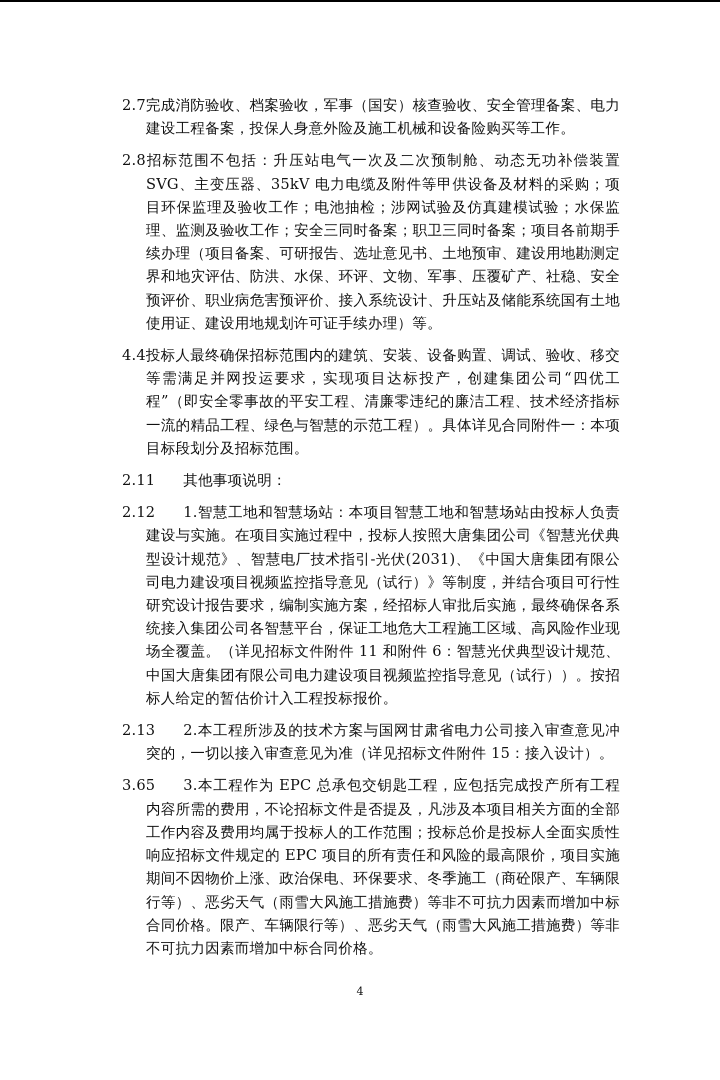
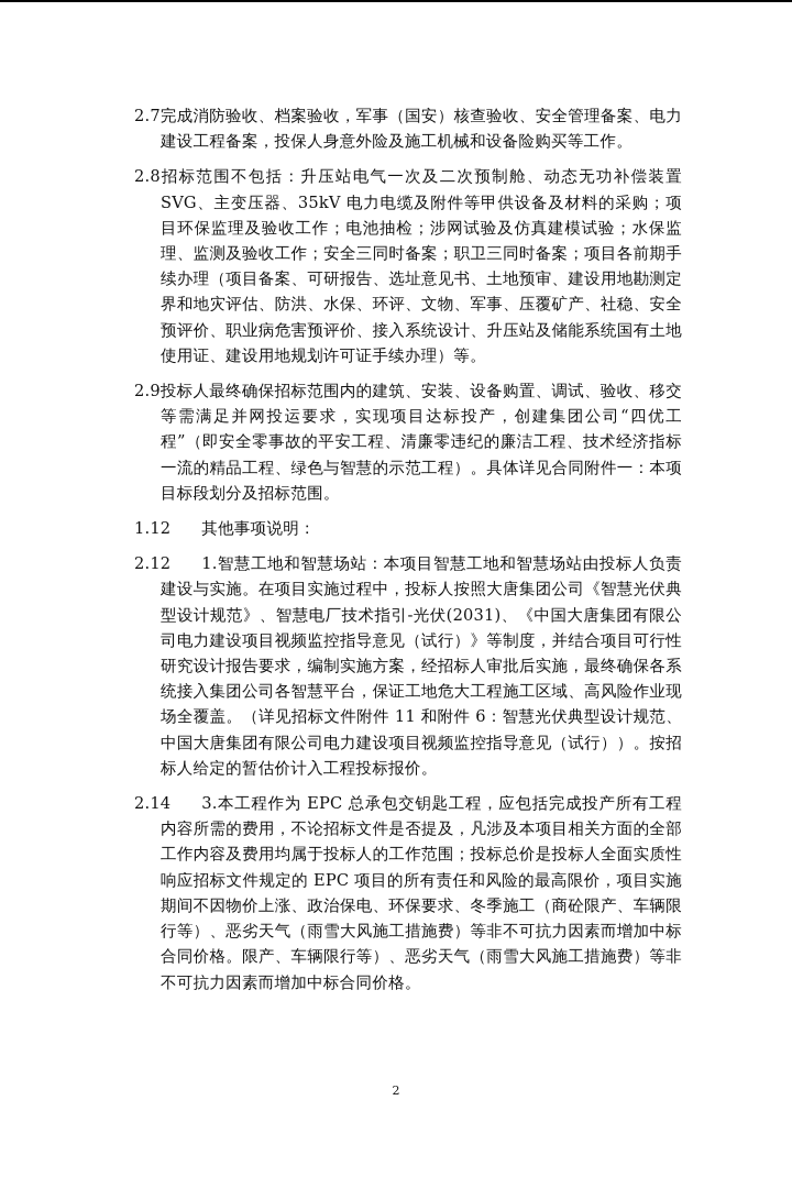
  2.7完成消防验收、档案验收，军事（国安）核查验收、安全管理备案、电力建设工程备案，投保人身意外险及施工机械和设备险购买等工作。
  2.8招标范围不包括：升压站电气一次及二次预制舱、动态无功补偿装置SVG、主变压器、35kV 电力电缆及附件等甲供设备及材料的采购；项目环保监理及验收工作；电池抽检；涉网试验及仿真建模试验；水保监理、监测及验收工作；安全三同时备案；职卫三同时备案；项目各前期手续办理（项目备案、可研报告、选址意见书、土地预审、建设用地勘测定界和地灾评估、防洪、水保、环评、文物、军事、压覆矿产、社稳、安全预评价、职业病危害预评价、接入系统设计、升压站及储能系统国有土地使用证、建设用地规划许可证手续办理）等。
- 4.4投标人最终确保招标范围内的建筑、安装、设备购置、调试、验收、移交等需满足并网投运要求，实现项目达标投产，创建集团公司“四优工程”（即安全零事故的平安工程、清廉零违纪的廉洁工程、技术经济指标一流的精品工程、绿色与智慧的示范工程）。具体详见合同附件一：本项目标段划分及招标范围。
+ 2.9投标人最终确保招标范围内的建筑、安装、设备购置、调试、验收、移交等需满足并网投运要求，实现项目达标投产，创建集团公司“四优工程”（即安全零事故的平安工程、清廉零违纪的廉洁工程、技术经济指标一流的精品工程、绿色与智慧的示范工程）。具体详见合同附件一：本项目标段划分及招标范围。
- 2.11 其他事项说明：
+ 1.12 其他事项说明：
  2.12 1.智慧工地和智慧场站：本项目智慧工地和智慧场站由投标人负责建设与实施。在项目实施过程中，投标人按照大唐集团公司《智慧光伏典型设计规范》、智慧电厂技术指引-光伏(2031)、《中国大唐集团有限公司电力建设项目视频监控指导意见（试行）》等制度，并结合项目可行性研究设计报告要求，编制实施方案，经招标人审批后实施，最终确保各系统接入集团公司各智慧平台，保证工地危大工程施工区域、高风险作业现场全覆盖。（详见招标文件附件 11 和附件 6：智慧光伏典型设计规范、中国大唐集团有限公司电力建设项目视频监控指导意见（试行））。按招标人给定的暂估价计入工程投标报价。
- 2.13 2.本工程所涉及的技术方案与国网甘肃省电力公司接入审查意见冲突的，一切以接入审查意见为准（详见招标文件附件 15：接入设计）。
- 3.65 3.本工程作为 EPC 总承包交钥匙工程，应包括完成投产所有工程内容所需的费用，不论招标文件是否提及，凡涉及本项目相关方面的全部工作内容及费用均属于投标人的工作范围；投标总价是投标人全面实质性响应招标文件规定的 EPC 项目的所有责任和风险的最高限价，项目实施期间不因物价上涨、政治保电、环保要求、冬季施工（商砼限产、车辆限行等）、恶劣天气（雨雪大风施工措施费）等非不可抗力因素而增加中标合同价格。限产、车辆限行等）、恶劣天气（雨雪大风施工措施费）等非不可抗力因素而增加中标合同价格。
+ 2.14 3.本工程作为 EPC 总承包交钥匙工程，应包括完成投产所有工程内容所需的费用，不论招标文件是否提及，凡涉及本项目相关方面的全部工作内容及费用均属于投标人的工作范围；投标总价是投标人全面实质性响应招标文件规定的 EPC 项目的所有责任和风险的最高限价，项目实施期间不因物价上涨、政治保电、环保要求、冬季施工（商砼限产、车辆限行等）、恶劣天气（雨雪大风施工措施费）等非不可抗力因素而增加中标合同价格。限产、车辆限行等）、恶劣天气（雨雪大风施工措施费）等非不可抗力因素而增加中标合同价格。
- 4
+ 2
